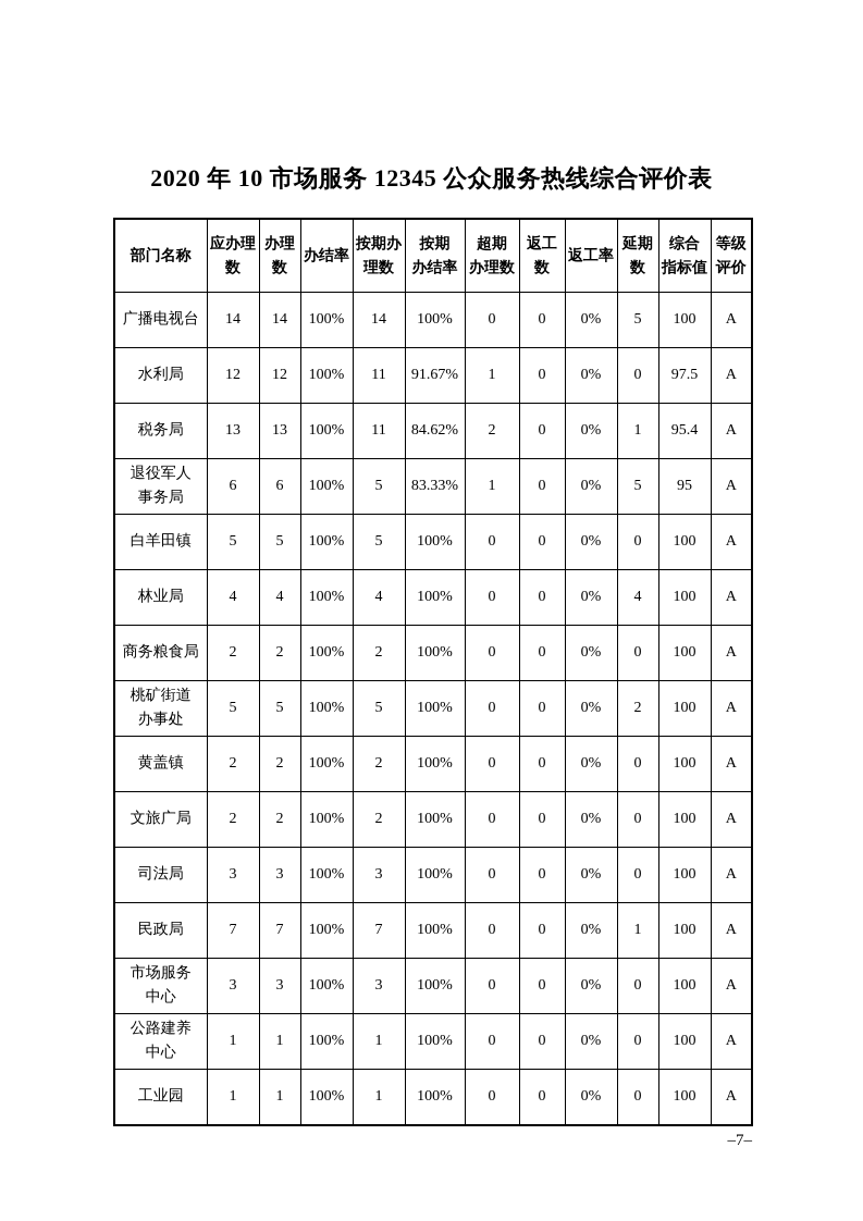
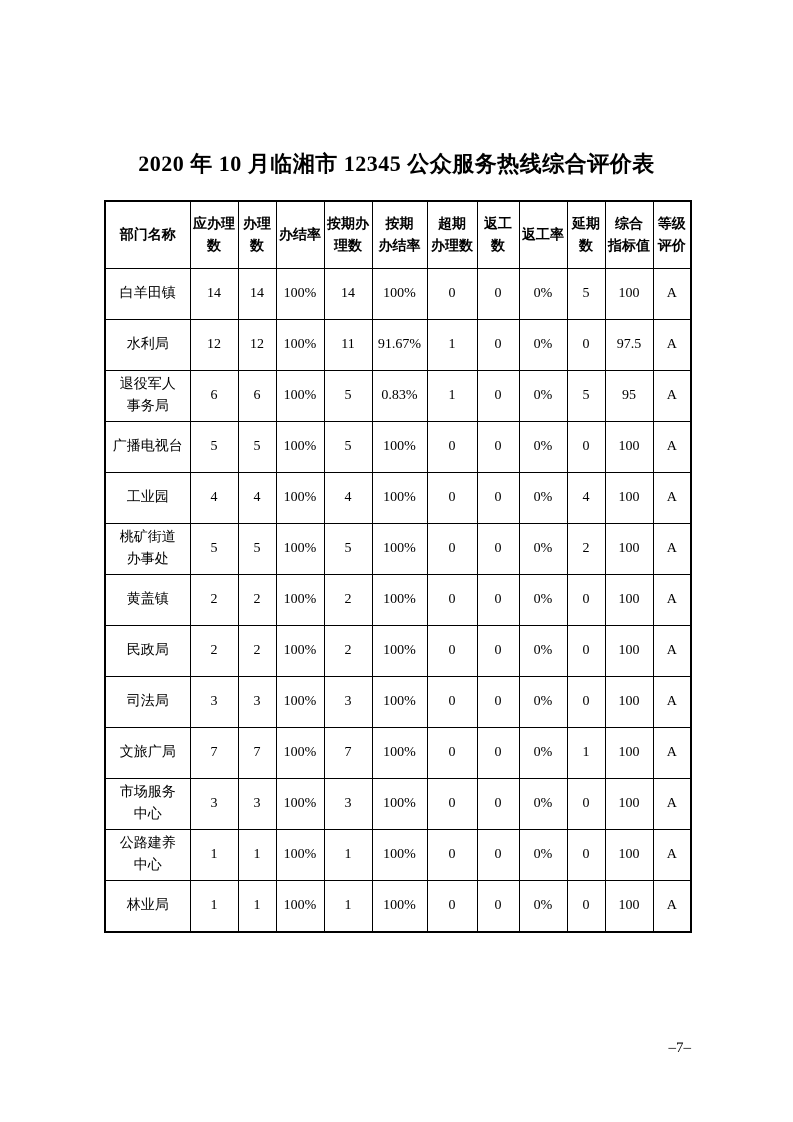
- 2020 年 10 市场服务 12345 公众服务热线综合评价表
+ 2020 年 10 月临湘市 12345 公众服务热线综合评价表
  部门名称	应办理 数	办理 数	办结率	按期办 理数	按期 办结率	超期 办理数	返工 数	返工率	延期 数	综合 指标值	等级 评价
- 广播电视台	14	14	100%	14	100%	0	0	0%	5	100	A
+ 白羊田镇	14	14	100%	14	100%	0	0	0%	5	100	A
  水利局	12	12	100%	11	91.67%	1	0	0%	0	97.5	A
- 税务局	13	13	100%	11	84.62%	2	0	0%	1	95.4	A
- 退役军人 事务局	6	6	100%	5	83.33%	1	0	0%	5	95	A
+ 退役军人 事务局	6	6	100%	5	0.83%	1	0	0%	5	95	A
- 白羊田镇	5	5	100%	5	100%	0	0	0%	0	100	A
+ 广播电视台	5	5	100%	5	100%	0	0	0%	0	100	A
- 林业局	4	4	100%	4	100%	0	0	0%	4	100	A
+ 工业园	4	4	100%	4	100%	0	0	0%	4	100	A
- 商务粮食局	2	2	100%	2	100%	0	0	0%	0	100	A
  桃矿街道 办事处	5	5	100%	5	100%	0	0	0%	2	100	A
  黄盖镇	2	2	100%	2	100%	0	0	0%	0	100	A
- 文旅广局	2	2	100%	2	100%	0	0	0%	0	100	A
+ 民政局	2	2	100%	2	100%	0	0	0%	0	100	A
  司法局	3	3	100%	3	100%	0	0	0%	0	100	A
- 民政局	7	7	100%	7	100%	0	0	0%	1	100	A
+ 文旅广局	7	7	100%	7	100%	0	0	0%	1	100	A
  市场服务 中心	3	3	100%	3	100%	0	0	0%	0	100	A
  公路建养 中心	1	1	100%	1	100%	0	0	0%	0	100	A
- 工业园	1	1	100%	1	100%	0	0	0%	0	100	A
+ 林业局	1	1	100%	1	100%	0	0	0%	0	100	A
  –7–
